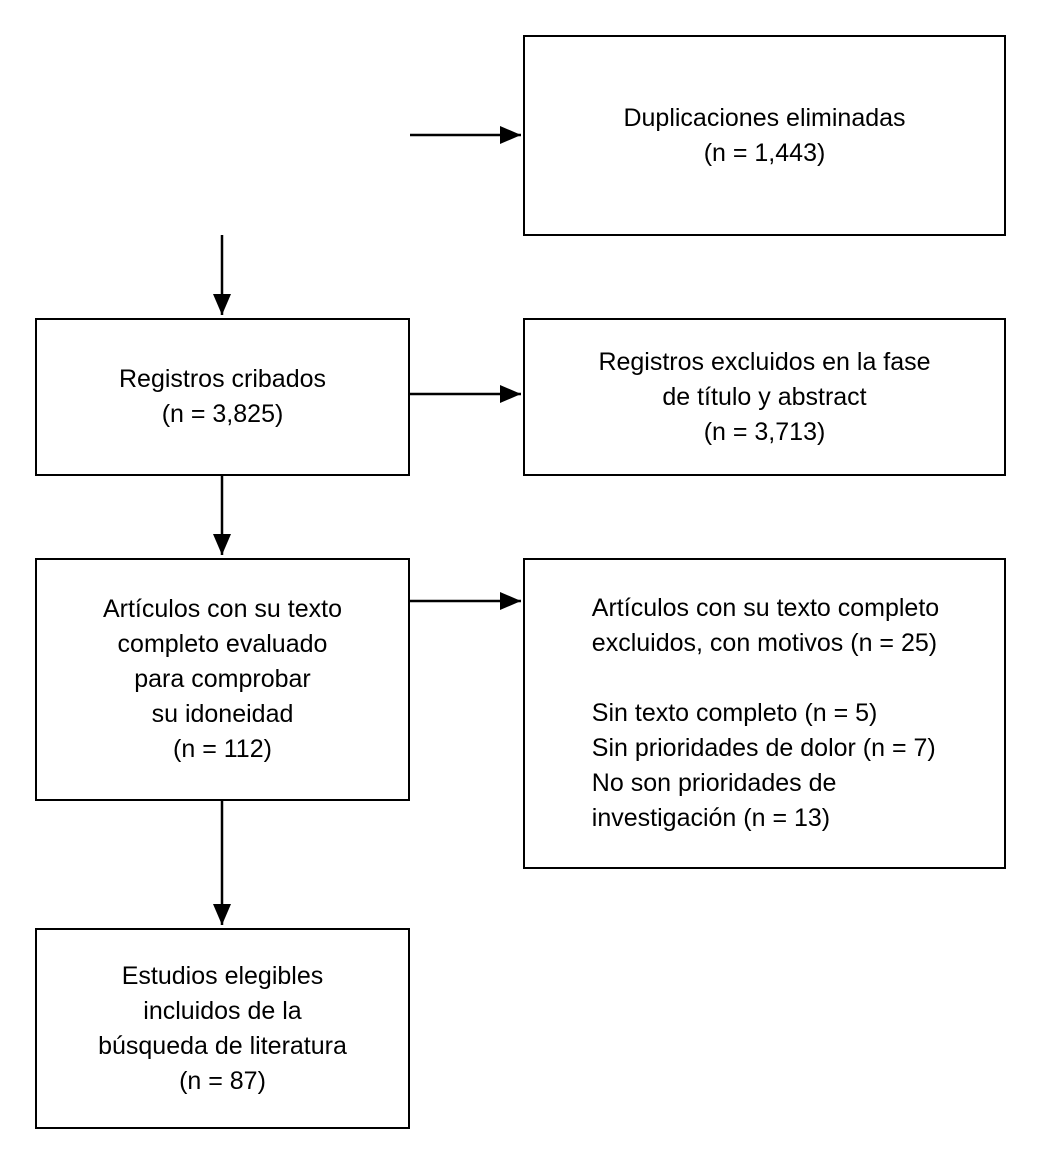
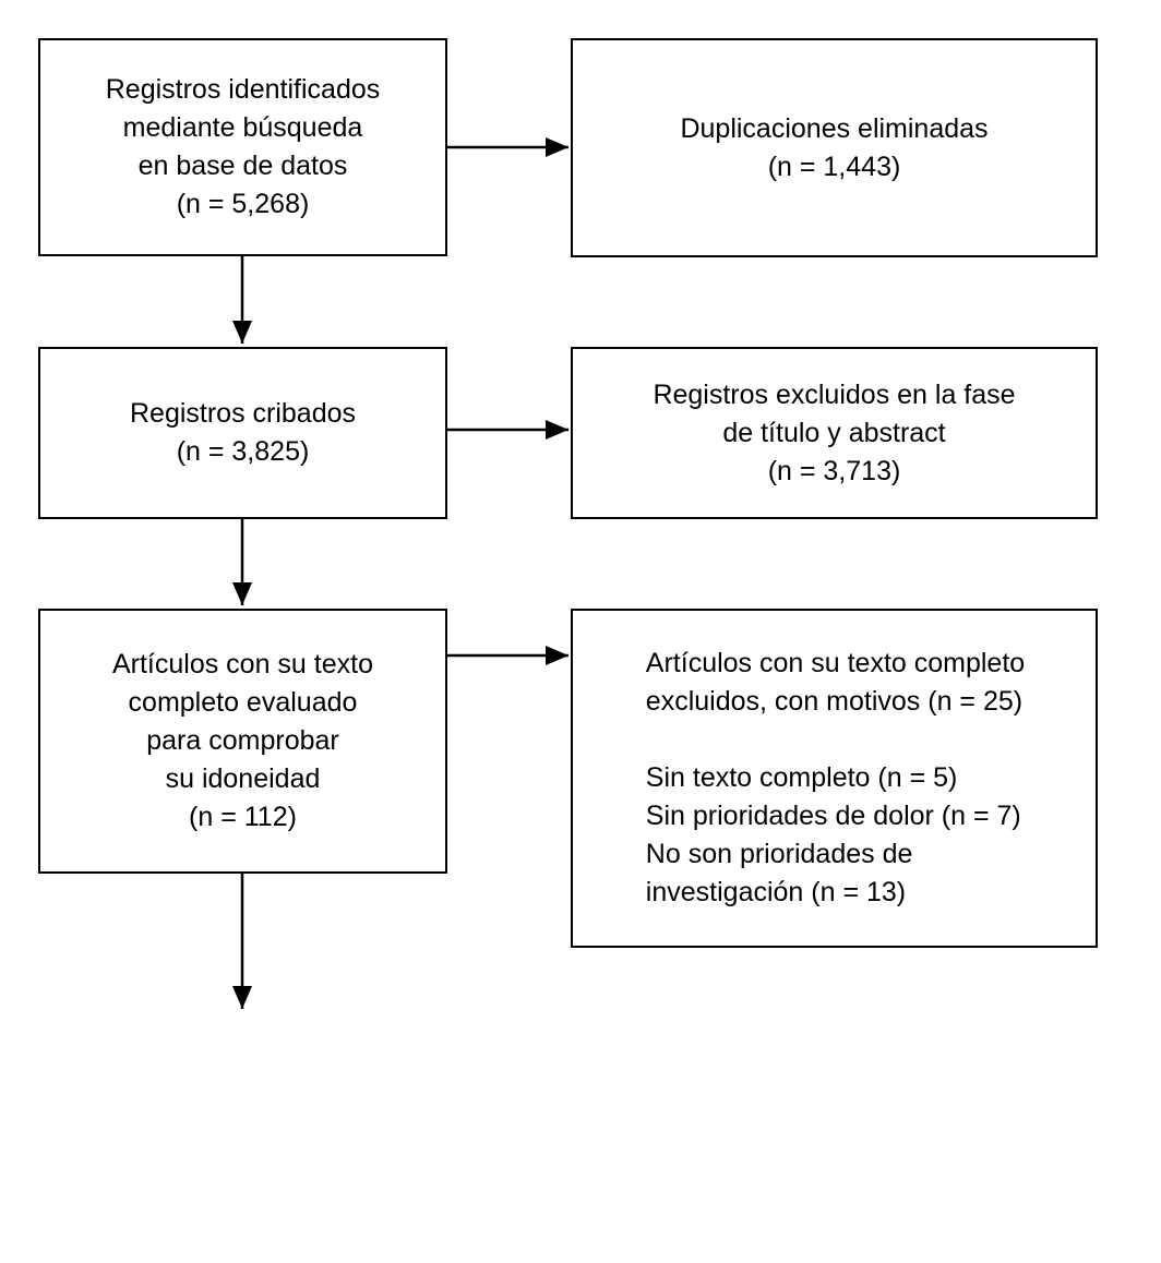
+ Registros identificados
+ mediante búsqueda
+ en base de datos
+ (n = 5,268)
  Duplicaciones eliminadas
  (n = 1,443)
  Registros cribados
  (n = 3,825)
  Registros excluidos en la fase
  de título y abstract
  (n = 3,713)
  Artículos con su texto
  completo evaluado
  para comprobar
  su idoneidad
  (n = 112)
  Artículos con su texto completo
  excluidos, con motivos (n = 25)
  Sin texto completo (n = 5)
  Sin prioridades de dolor (n = 7)
  No son prioridades de
  investigación (n = 13)
- Estudios elegibles
- incluidos de la
- búsqueda de literatura
- (n = 87)
